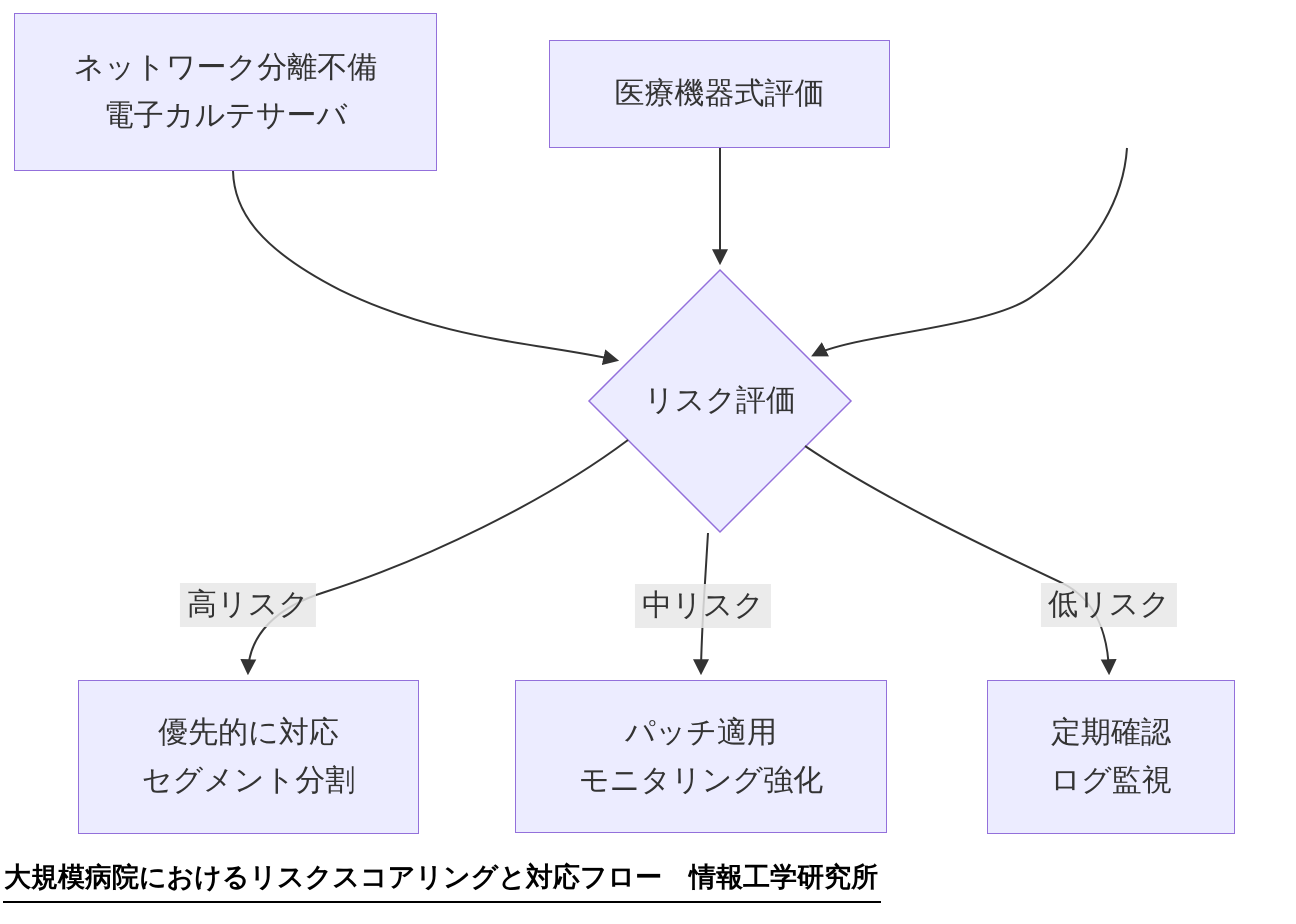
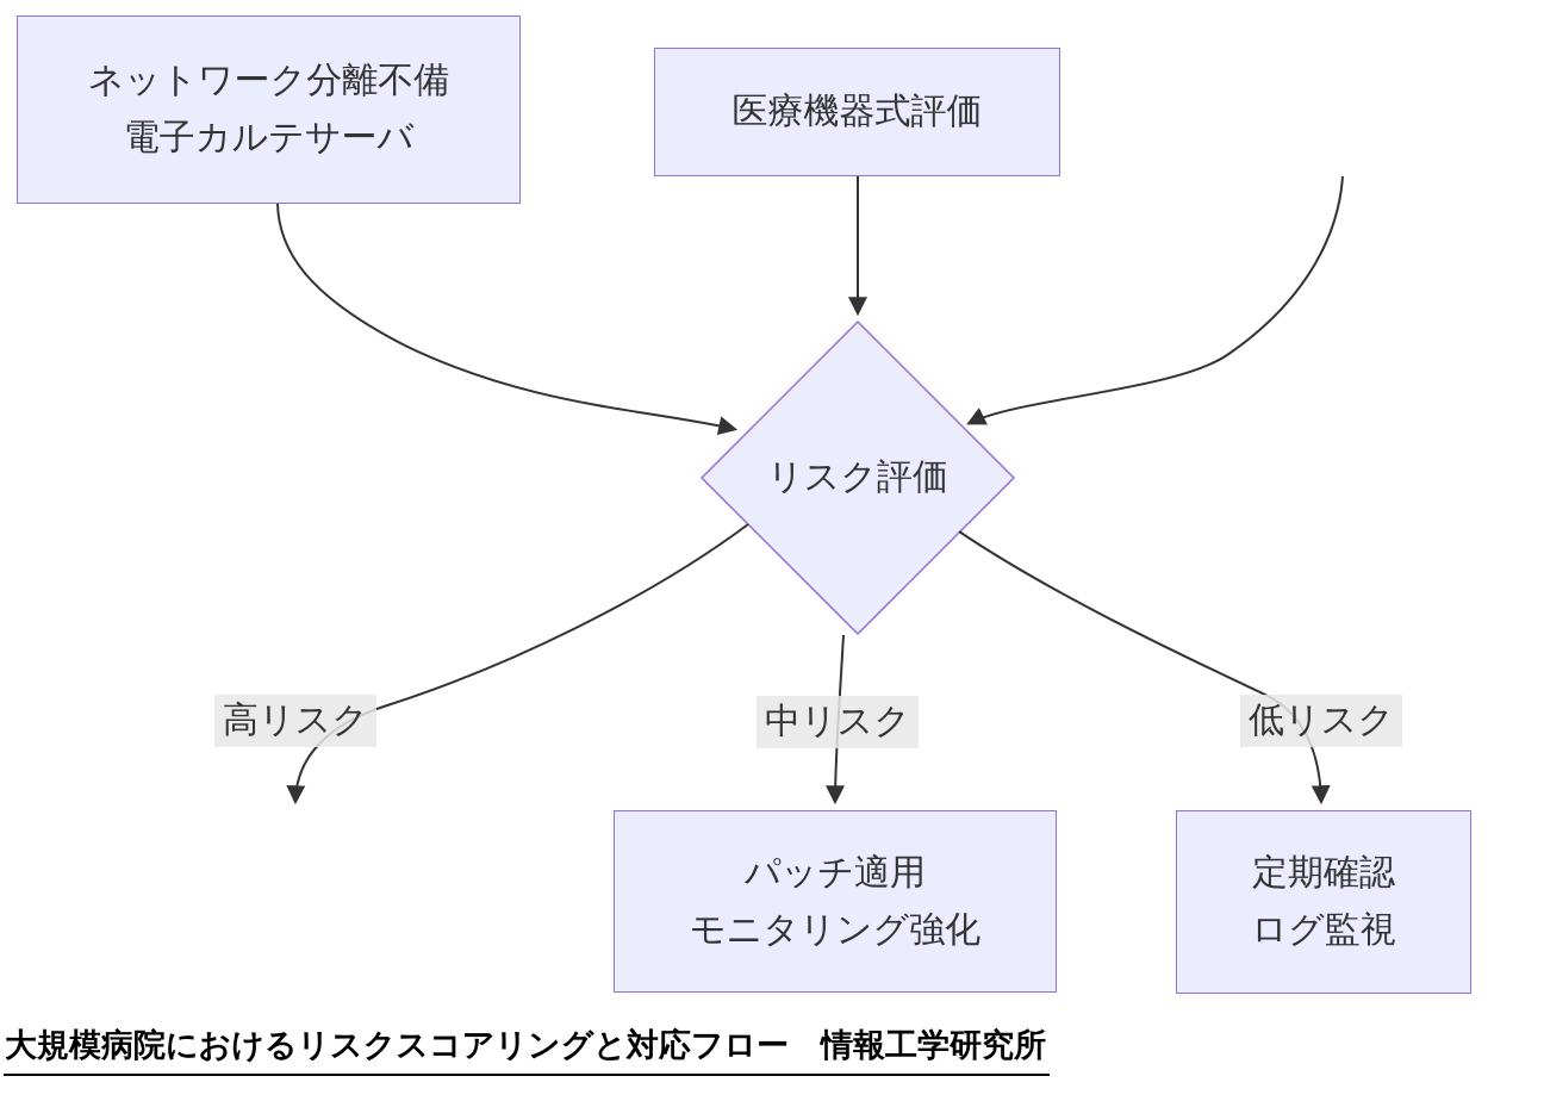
  ネットワーク分離不備
  電子カルテサーバ
  医療機器式評価
  リスク評価
  高リスク
  中リスク
  低リスク
- 優先的に対応
- セグメント分割
  パッチ適用
  モニタリング強化
  定期確認
  ログ監視
  大規模病院におけるリスクスコアリングと対応フロー 情報工学研究所
